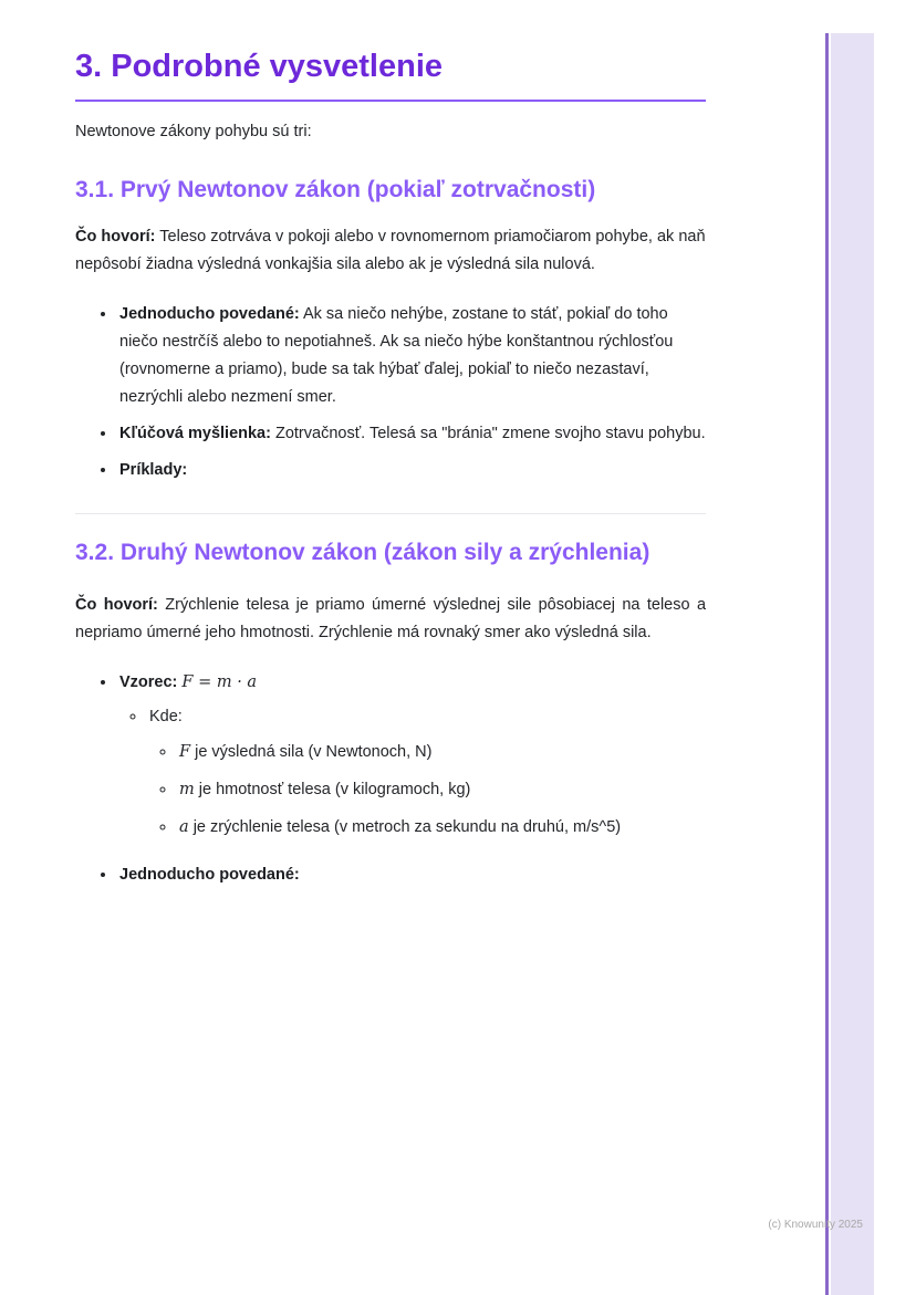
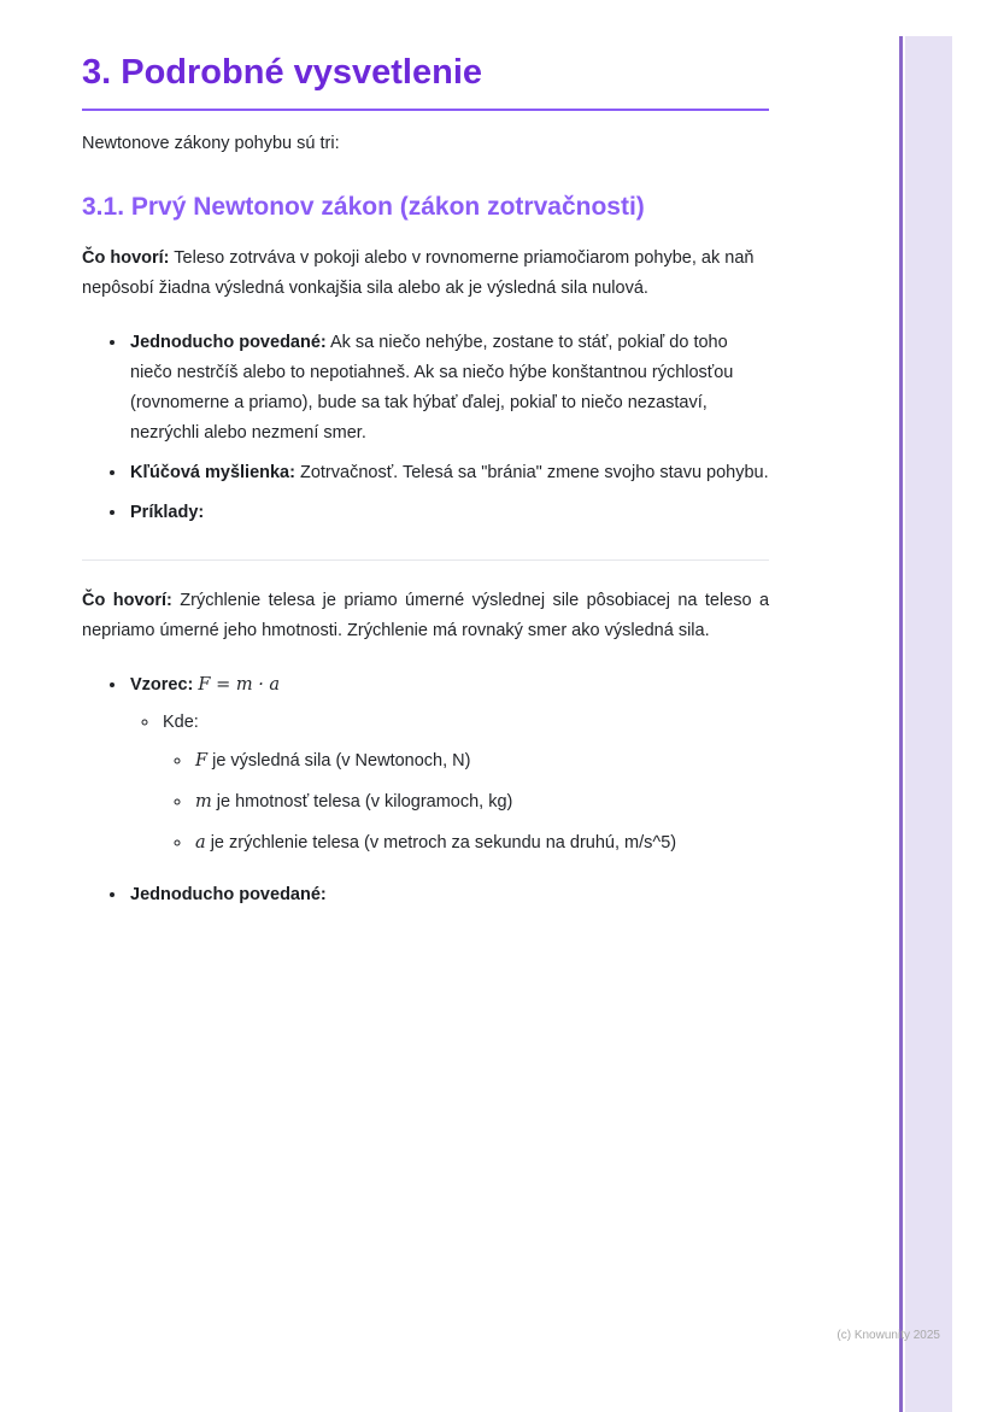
  3. Podrobné vysvetlenie
  Newtonove zákony pohybu sú tri:
- 3.1. Prvý Newtonov zákon (pokiaľ zotrvačnosti)
+ 3.1. Prvý Newtonov zákon (zákon zotrvačnosti)
- Čo hovorí: Teleso zotrváva v pokoji alebo v rovnomernom priamočiarom pohybe, ak naň nepôsobí žiadna výsledná vonkajšia sila alebo ak je výsledná sila nulová.
+ Čo hovorí: Teleso zotrváva v pokoji alebo v rovnomerne priamočiarom pohybe, ak naň nepôsobí žiadna výsledná vonkajšia sila alebo ak je výsledná sila nulová.
  Jednoducho povedané: Ak sa niečo nehýbe, zostane to stáť, pokiaľ do toho niečo nestrčíš alebo to nepotiahneš. Ak sa niečo hýbe konštantnou rýchlosťou (rovnomerne a priamo), bude sa tak hýbať ďalej, pokiaľ to niečo nezastaví, nezrýchli alebo nezmení smer.
  Kľúčová myšlienka: Zotrvačnosť. Telesá sa "bránia" zmene svojho stavu pohybu.
  Príklady:
- 3.2. Druhý Newtonov zákon (zákon sily a zrýchlenia)
  Čo hovorí: Zrýchlenie telesa je priamo úmerné výslednej sile pôsobiacej na teleso a nepriamo úmerné jeho hmotnosti. Zrýchlenie má rovnaký smer ako výsledná sila.
  Vzorec: F = m · a
  Kde:
  F je výsledná sila (v Newtonoch, N)
  m je hmotnosť telesa (v kilogramoch, kg)
  a je zrýchlenie telesa (v metroch za sekundu na druhú, m/s^5)
  Jednoducho povedané:
  (c) Knowunity 2025
